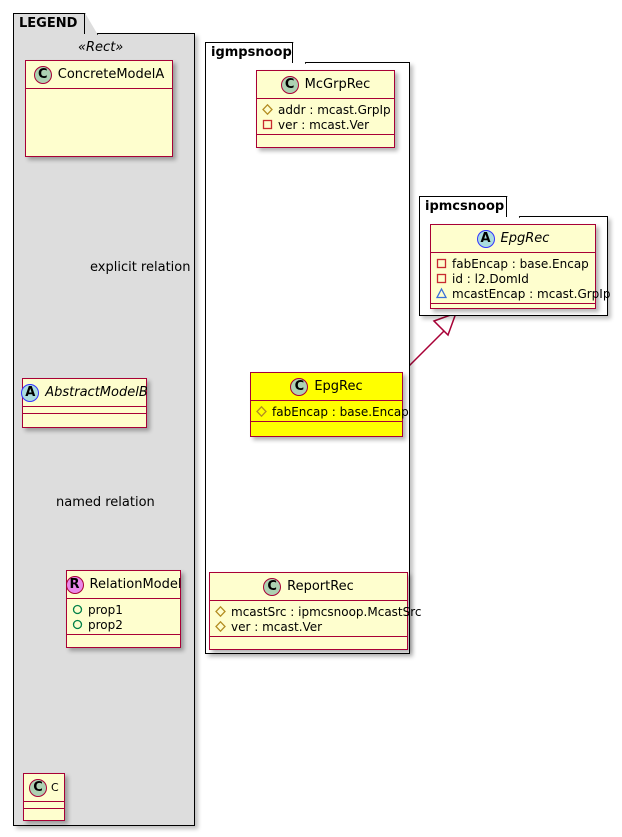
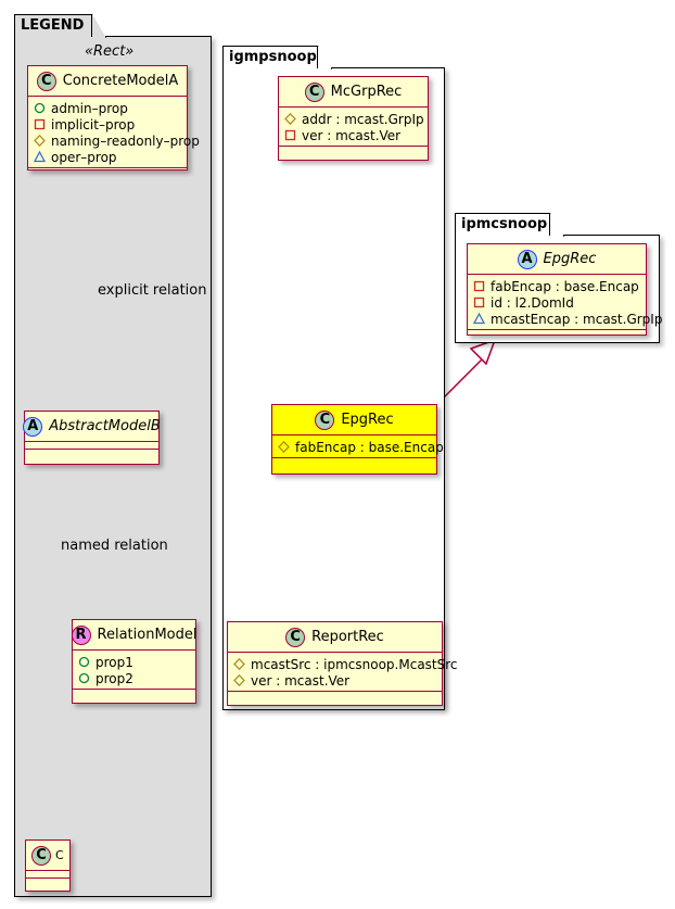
  LEGEND
  «Rect»
  C
  ConcreteModelA
+ admin–prop
+ implicit–prop
+ naming–readonly–prop
+ oper–prop
  A
  AbstractModelB
  R
  RelationModel
  prop1
  prop2
  C
  C
  explicit relation
  named relation
  igmpsnoop
  C
  McGrpRec
  addr : mcast.GrpIp
  ver : mcast.Ver
  C
  EpgRec
  fabEncap : base.Encap
  C
  ReportRec
  mcastSrc : ipmcsnoop.McastSrc
  ver : mcast.Ver
  ipmcsnoop
  A
  EpgRec
  fabEncap : base.Encap
  id : l2.DomId
  mcastEncap : mcast.GrpIp
